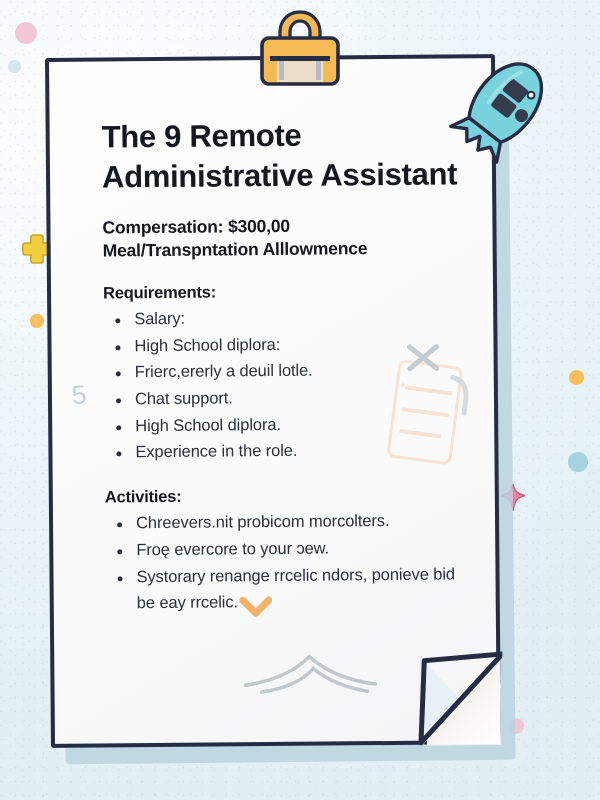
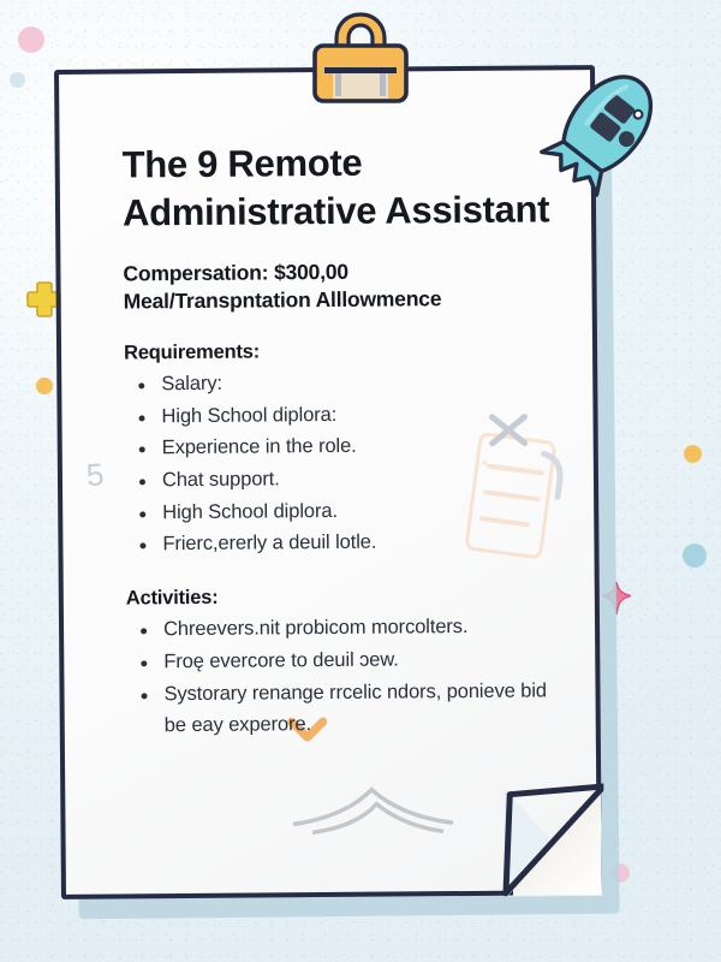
  The 9 Remote
  Administrative Assistant
  Compersation: $300,00
  Meal/Transpntation Alllowmence
  Requirements:
  Salary:
  High School diplora:
- Frierc,ererly a deuil lotle.
+ Experience in the role.
  Chat support.
  High School diplora.
- Experience in the role.
+ Frierc,ererly a deuil lotle.
  Activities:
  Chreevers.nit probicom morcolters.
- Froę evercore to your ɔew.
+ Froę evercore to deuil ɔew.
- Systorary renange rrcelic ndors, ponieve bid be eay rrcelic.
+ Systorary renange rrcelic ndors, ponieve bid be eay experore.
